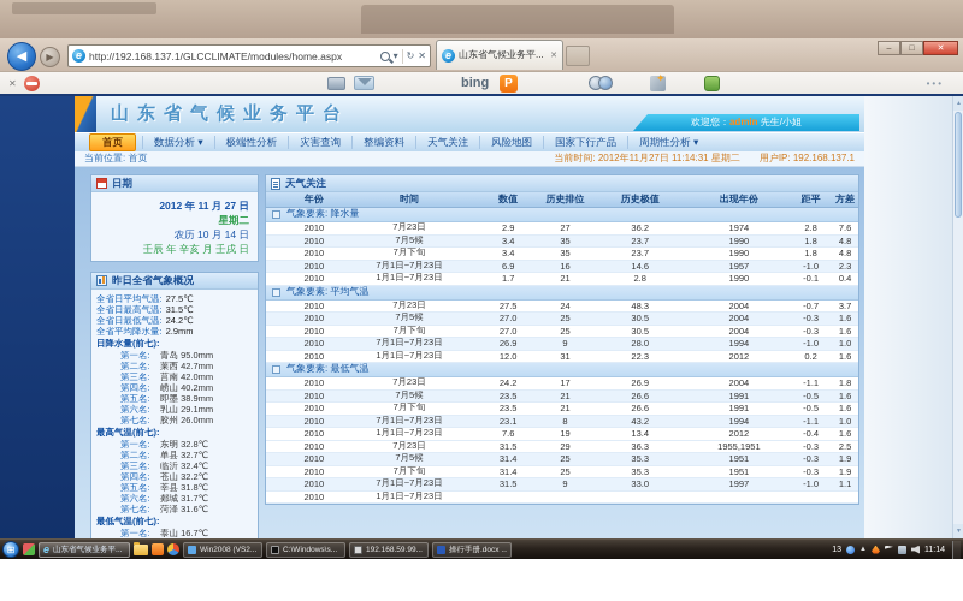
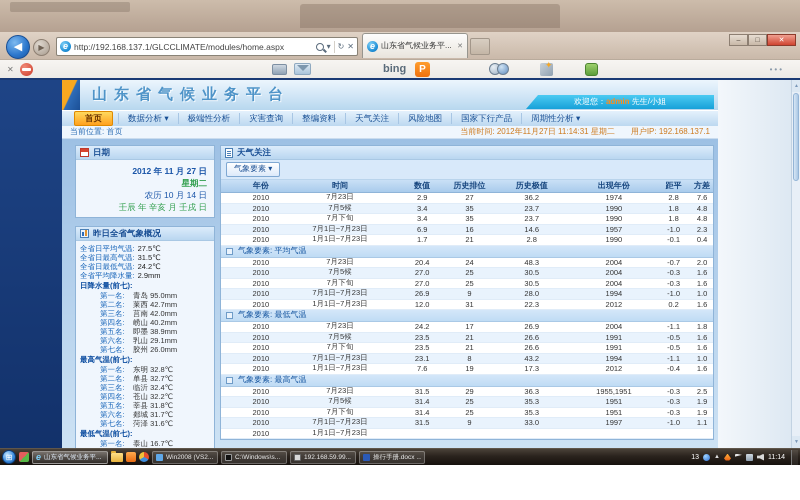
  ◀
  ▶
  e
  http://192.168.137.1/GLCCLIMATE/modules/home.aspx
  ▾
  ↻
  ✕
  e
  山东省气候业务平...
  ✕
  bing
  P
  •••
  山东省气候业务平台
  欢迎您：admin 先生/小姐
  首页
  数据分析 ▾
  极端性分析
  灾害查询
  整编资料
  天气关注
  风险地图
  国家下行产品
  周期性分析 ▾
  当前位置: 首页
  当前时间: 2012年11月27日 11:14:31 星期二
  用户IP: 192.168.137.1
  日期
  2012 年 11 月 27 日
  星期二
  农历 10 月 14 日
  壬辰 年 辛亥 月 壬戌 日
  昨日全省气象概况
  全省日平均气温:
  27.5℃
  全省日最高气温:
  31.5℃
  全省日最低气温:
  24.2℃
  全省平均降水量:
  2.9mm
  日降水量(前七):
  第一名:
  青岛 95.0mm
  第二名:
  莱西 42.7mm
  第三名:
  莒南 42.0mm
  第四名:
  崂山 40.2mm
  第五名:
  即墨 38.9mm
  第六名:
  乳山 29.1mm
  第七名:
  胶州 26.0mm
  最高气温(前七):
  第一名:
  东明 32.8℃
  第二名:
  单县 32.7℃
  第三名:
  临沂 32.4℃
  第四名:
  苍山 32.2℃
  第五名:
  莘县 31.8℃
  第六名:
  郯城 31.7℃
  第七名:
  菏泽 31.6℃
  最低气温(前七):
  第一名:
  泰山 16.7℃
  天气关注
+ 气象要素 ▾
  年份
  时间
  数值
  历史排位
  历史极值
  出现年份
  距平
  方差
- 气象要素: 降水量
  2010
  7月23日
  2.9
  27
  36.2
  1974
  2.8
  7.6
  2010
  7月5候
  3.4
  35
  23.7
  1990
  1.8
  4.8
  2010
  7月下旬
  3.4
  35
  23.7
  1990
  1.8
  4.8
  2010
  7月1日~7月23日
  6.9
  16
  14.6
  1957
  -1.0
  2.3
  2010
  1月1日~7月23日
  1.7
  21
  2.8
  1990
  -0.1
  0.4
  气象要素: 平均气温
  2010
  7月23日
- 27.5
+ 20.4
  24
  48.3
  2004
  -0.7
- 3.7
+ 2.0
  2010
  7月5候
  27.0
  25
  30.5
  2004
  -0.3
  1.6
  2010
  7月下旬
  27.0
  25
  30.5
  2004
  -0.3
  1.6
  2010
  7月1日~7月23日
  26.9
  9
  28.0
  1994
  -1.0
  1.0
  2010
  1月1日~7月23日
  12.0
  31
  22.3
  2012
  0.2
  1.6
  气象要素: 最低气温
  2010
  7月23日
  24.2
  17
  26.9
  2004
  -1.1
  1.8
  2010
  7月5候
  23.5
  21
  26.6
  1991
  -0.5
  1.6
  2010
  7月下旬
  23.5
  21
  26.6
  1991
  -0.5
  1.6
  2010
  7月1日~7月23日
  23.1
  8
  43.2
  1994
  -1.1
  1.0
  2010
  1月1日~7月23日
  7.6
  19
- 13.4
+ 17.3
  2012
  -0.4
  1.6
+ 气象要素: 最高气温
  2010
  7月23日
  31.5
  29
  36.3
  1955,1951
  -0.3
  2.5
  2010
  7月5候
  31.4
  25
  35.3
  1951
  -0.3
  1.9
  2010
  7月下旬
  31.4
  25
  35.3
  1951
  -0.3
  1.9
  2010
  7月1日~7月23日
  31.5
  9
  33.0
  1997
  -1.0
  1.1
  2010
  1月1日~7月23日
  ⊞
  e
